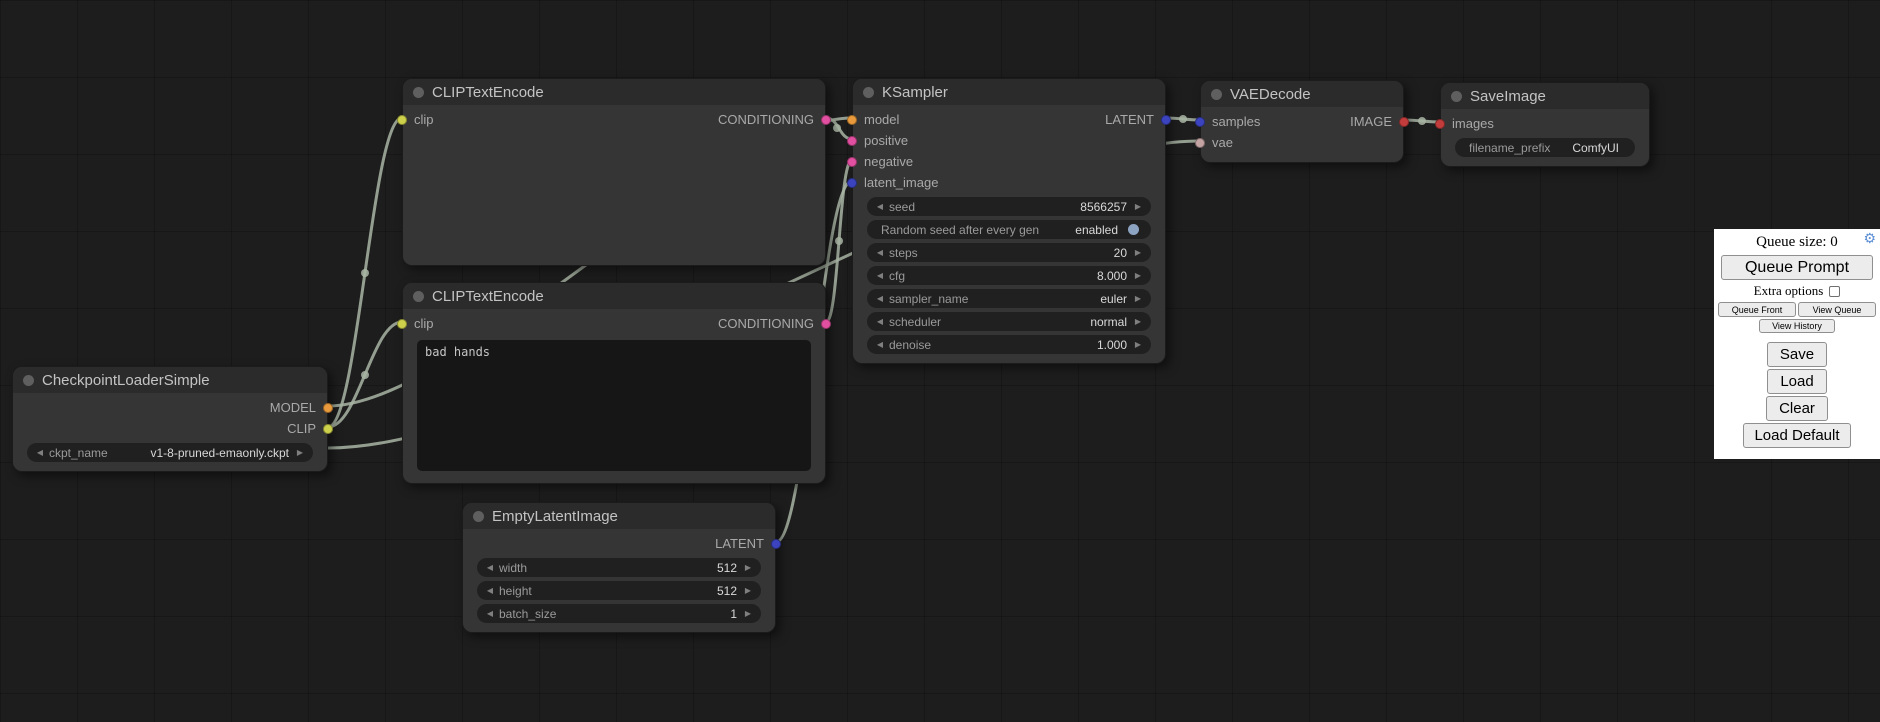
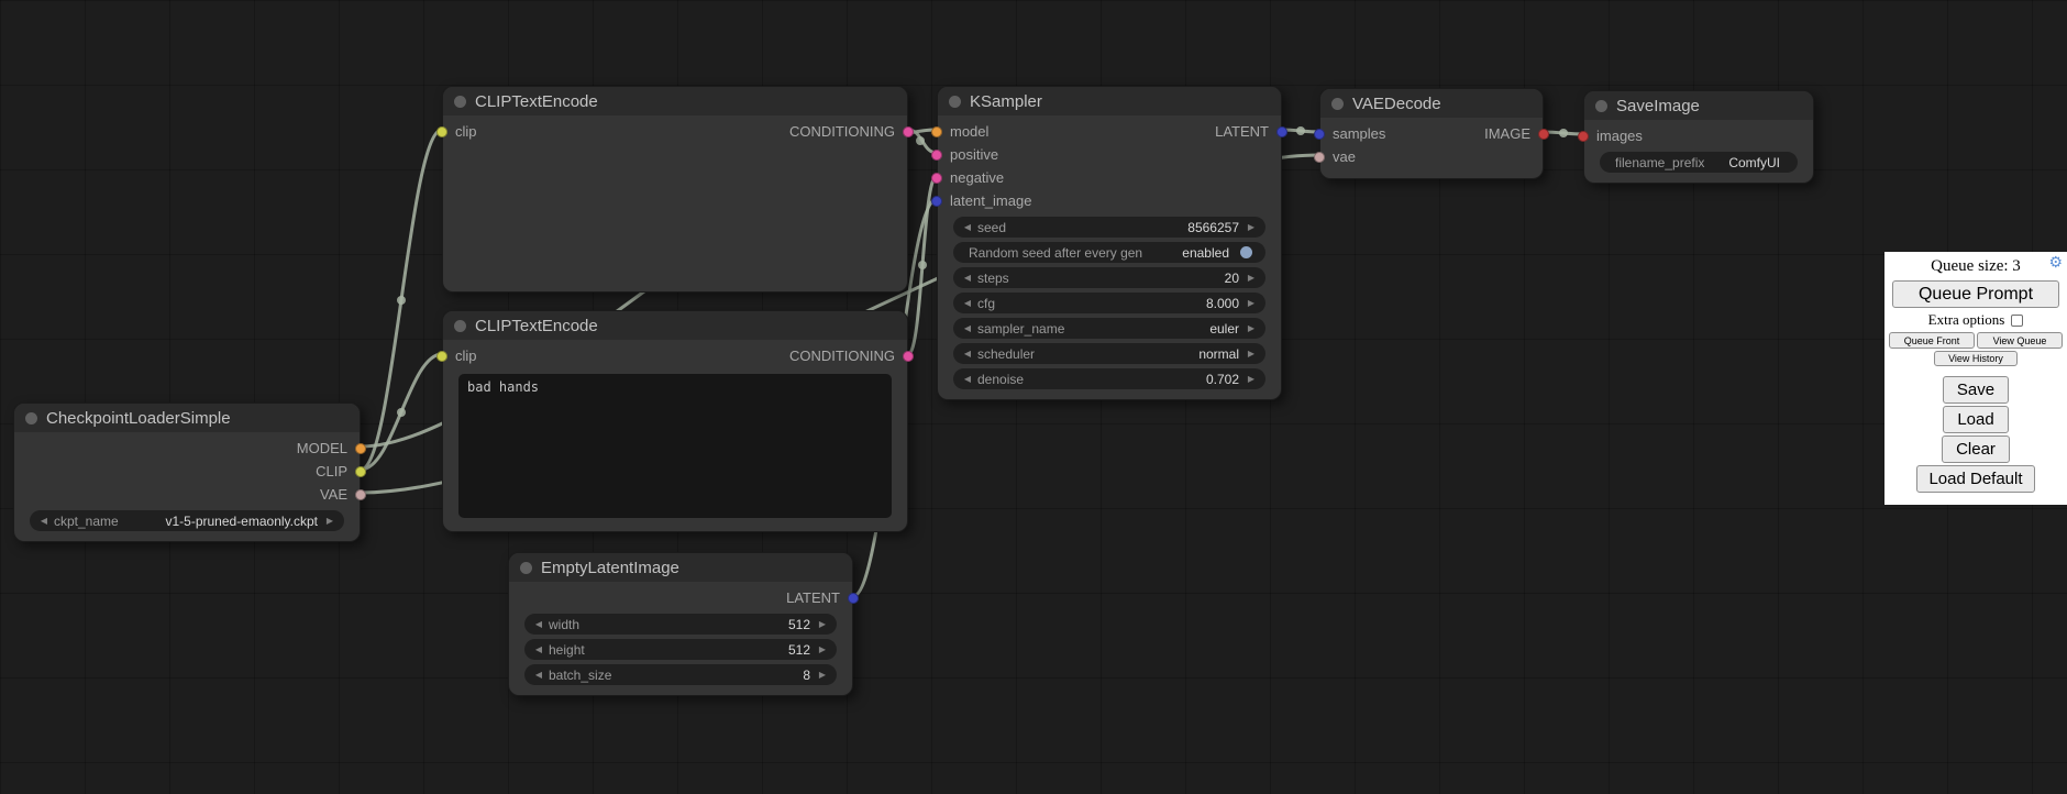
  CheckpointLoaderSimple
  MODEL
  CLIP
+ VAE
  ckpt_name
- v1-8-pruned-emaonly.ckpt
+ v1-5-pruned-emaonly.ckpt
  CLIPTextEncode
  clip
  CONDITIONING
  CLIPTextEncode
  clip
  CONDITIONING
  bad hands
  KSampler
  model
  positive
  negative
  latent_image
  LATENT
  seed
  8566257
  Random seed after every gen
  enabled
  steps
  20
  cfg
  8.000
  sampler_name
  euler
  scheduler
  normal
  denoise
- 1.000
+ 0.702
  VAEDecode
  samples
  vae
  IMAGE
  SaveImage
  images
  filename_prefix
  ComfyUI
  EmptyLatentImage
  LATENT
  width
  512
  height
  512
  batch_size
- 1
+ 8
- Queue size: 0
+ Queue size: 3
  ⚙
  Queue Prompt
  Extra options
  Queue Front
  View Queue
  View History
  Save
  Load
  Clear
  Load Default
